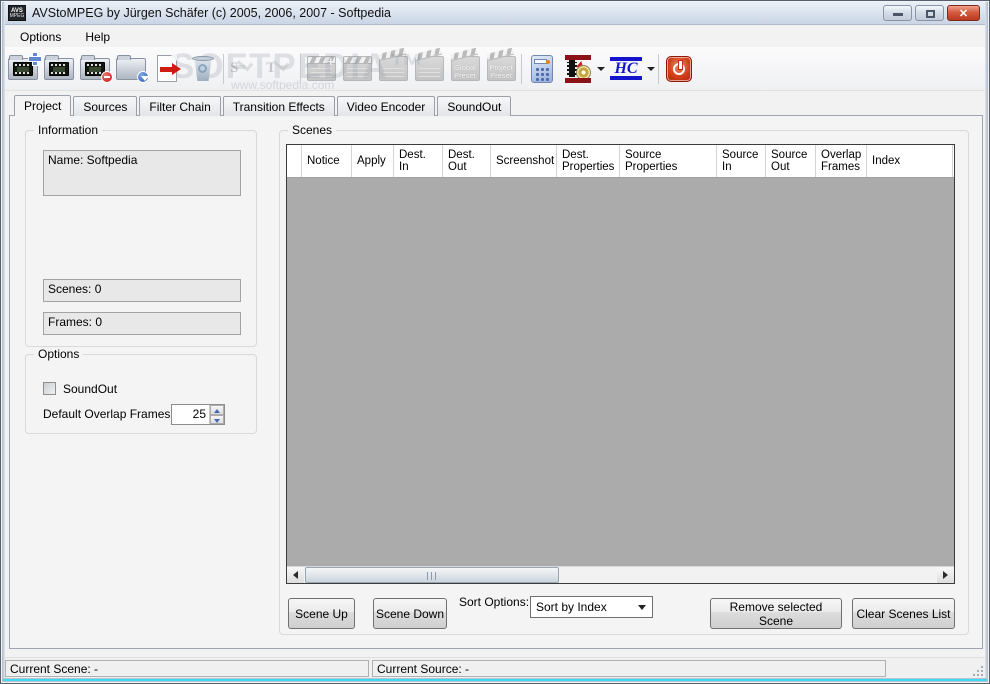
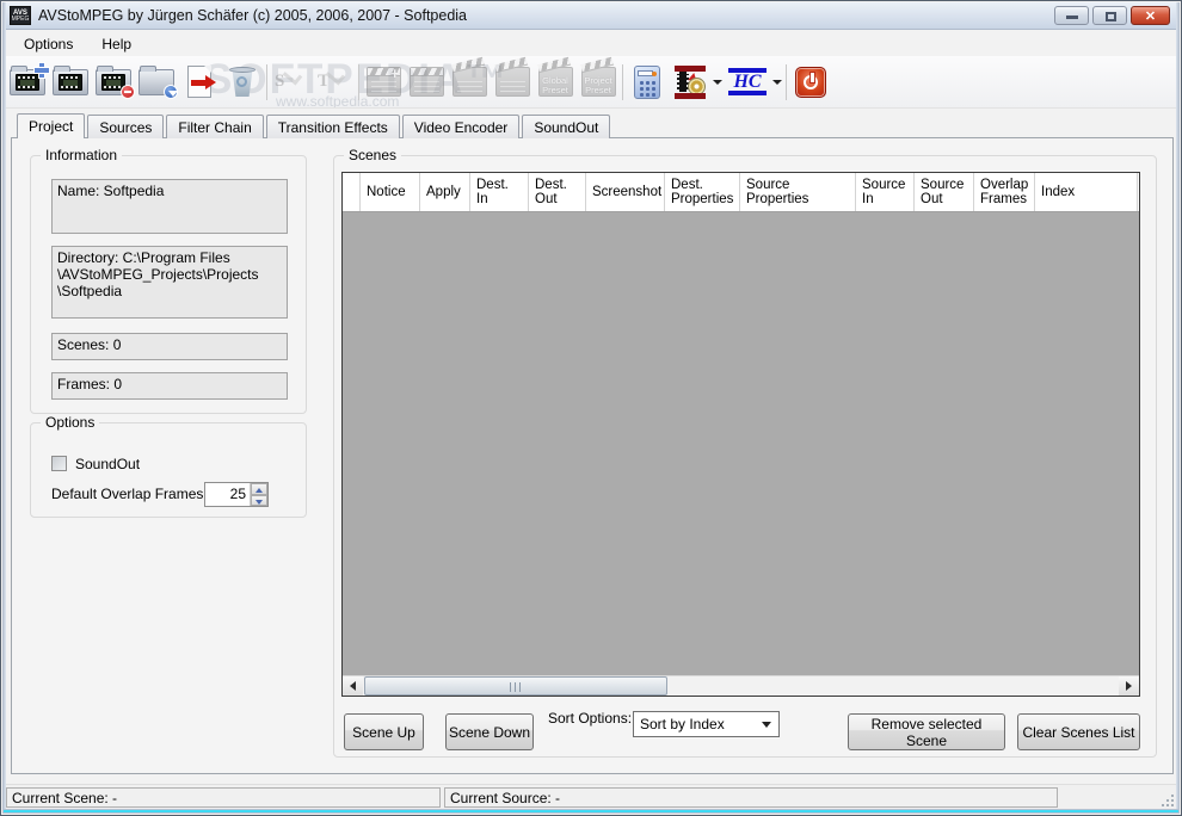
  AVStoMPEG by Jürgen Schäfer (c) 2005, 2006, 2007 - Softpedia
  ✕
  Options
  Help
  SOFTPEDIA™
  www.softpedia.com
  S
  T
  +
  Global
  Preset
  Project
  Preset
  HC
  Project
  Sources
  Filter Chain
  Transition Effects
  Video Encoder
  SoundOut
  Information
  Name: Softpedia
+ Directory: C:\Program Files
+ \AVStoMPEG_Projects\Projects
+ \Softpedia
  Scenes: 0
  Frames: 0
  Options
  SoundOut
  Default Overlap Frames
  25
  Scenes
  Notice
  Apply
  Dest.
  In
  Dest.
  Out
  Screenshot
  Dest.
  Properties
  Source
  Properties
  Source
  In
  Source
  Out
  Overlap
  Frames
  Index
  Scene Up
  Scene Down
  Sort Options:
  Sort by Index
  Remove selected Scene
  Clear Scenes List
  Current Scene: -
  Current Source: -
